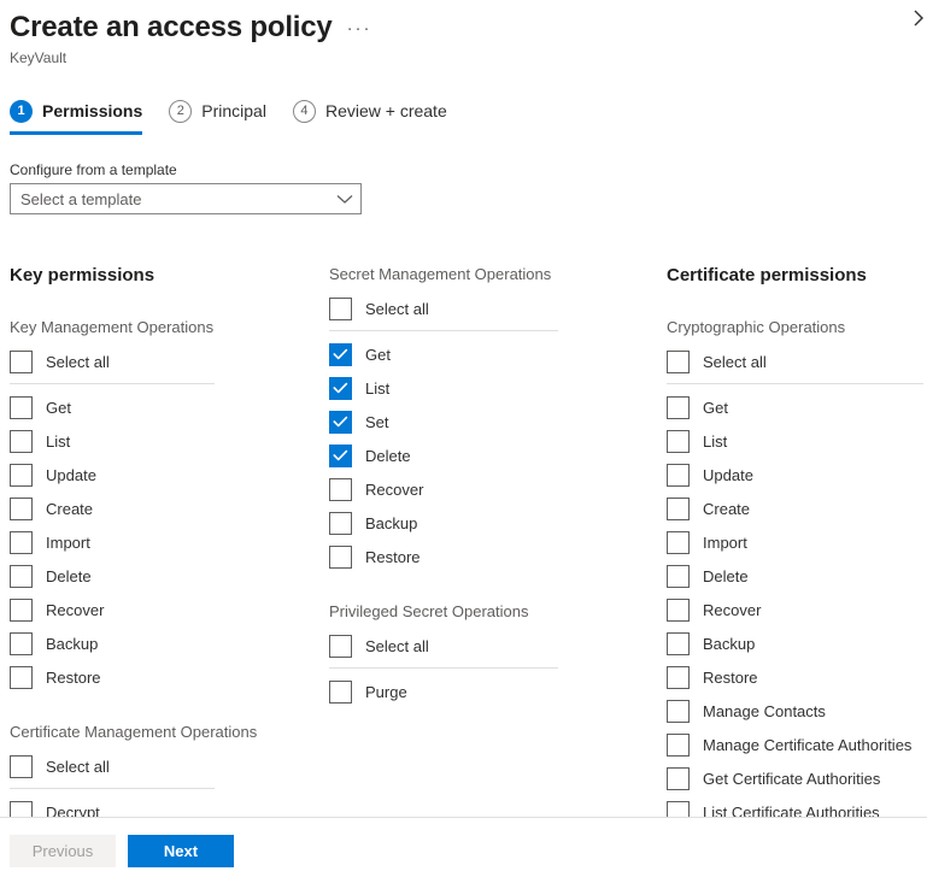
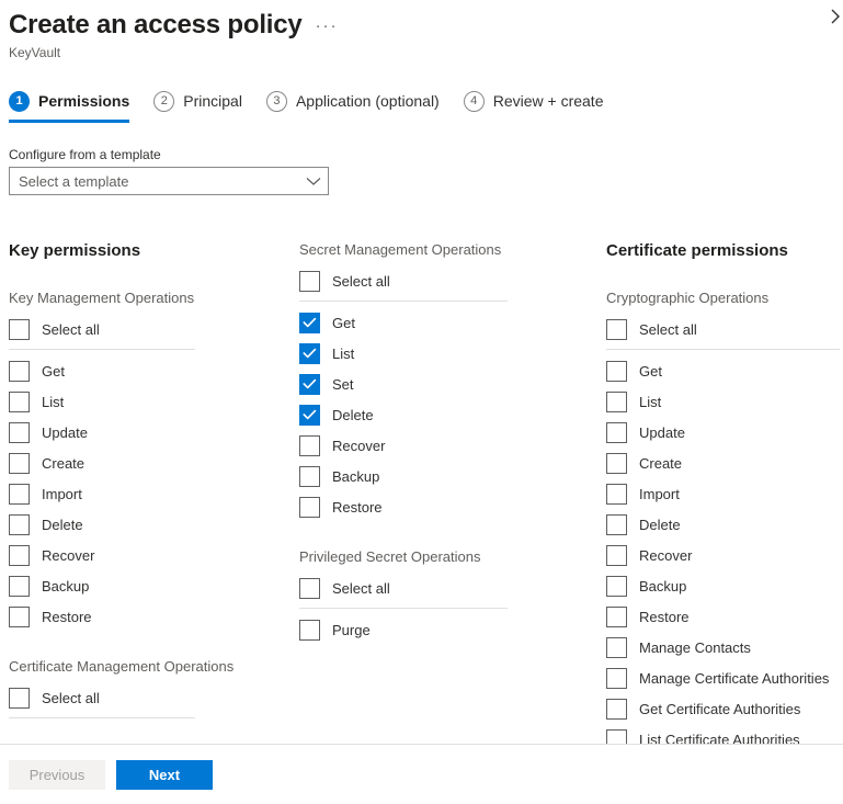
  Create an access policy
  ···
  KeyVault
  1
  Permissions
  2
  Principal
+ 3
+ Application (optional)
  4
  Review + create
  Configure from a template
  Select a template
  Key permissions
  Key Management Operations
  Select all
  Get
  List
  Update
  Create
  Import
  Delete
  Recover
  Backup
  Restore
  Certificate Management Operations
  Select all
- Decrypt
  Secret Management Operations
  Select all
  Get
  List
  Set
  Delete
  Recover
  Backup
  Restore
  Privileged Secret Operations
  Select all
  Purge
  Certificate permissions
  Cryptographic Operations
  Select all
  Get
  List
  Update
  Create
  Import
  Delete
  Recover
  Backup
  Restore
  Manage Contacts
  Manage Certificate Authorities
  Get Certificate Authorities
  List Certificate Authorities
  Previous
  Next
